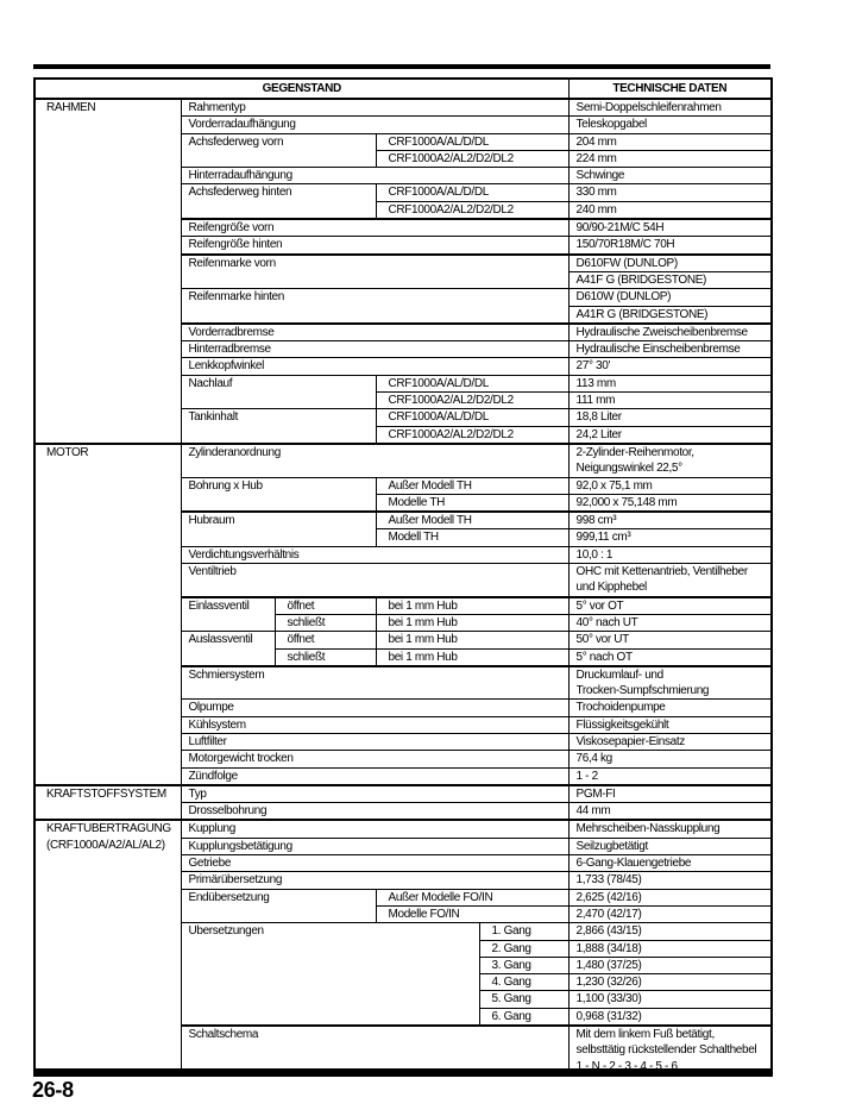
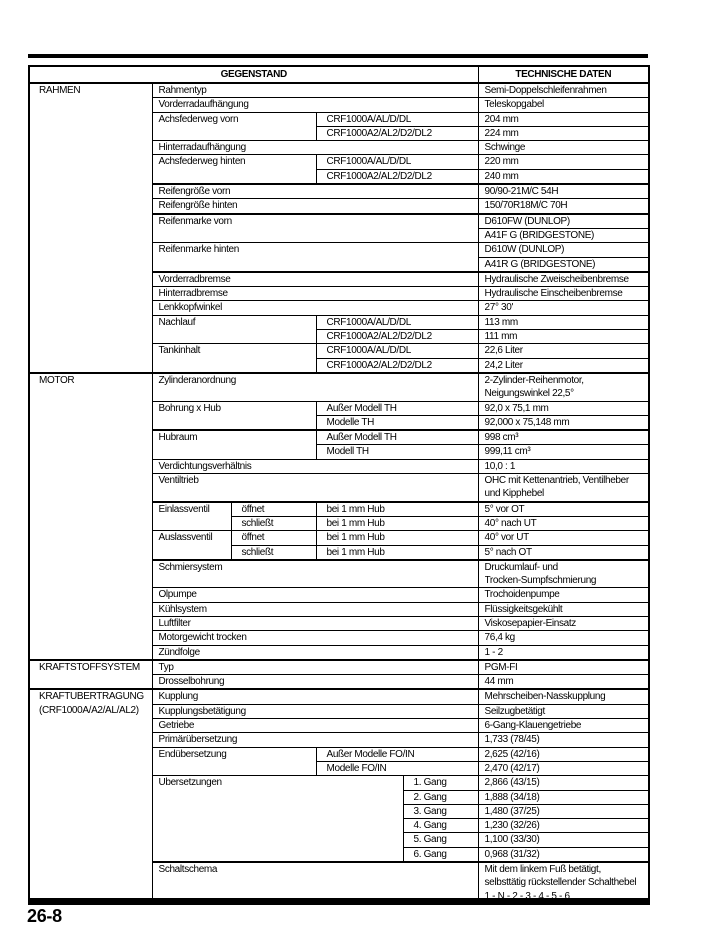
  GEGENSTAND	TECHNISCHE DATEN
  RAHMEN	Rahmentyp	Semi-Doppelschleifenrahmen
  Vorderradaufhängung	Teleskopgabel
  Achsfederweg vorn	CRF1000A/AL/D/DL	204 mm
  CRF1000A2/AL2/D2/DL2	224 mm
  Hinterradaufhängung	Schwinge
- Achsfederweg hinten	CRF1000A/AL/D/DL	330 mm
+ Achsfederweg hinten	CRF1000A/AL/D/DL	220 mm
  CRF1000A2/AL2/D2/DL2	240 mm
  Reifengröße vorn	90/90-21M/C 54H
  Reifengröße hinten	150/70R18M/C 70H
  Reifenmarke vorn	D610FW (DUNLOP)
  A41F G (BRIDGESTONE)
  Reifenmarke hinten	D610W (DUNLOP)
  A41R G (BRIDGESTONE)
  Vorderradbremse	Hydraulische Zweischeibenbremse
  Hinterradbremse	Hydraulische Einscheibenbremse
  Lenkkopfwinkel	27° 30'
  Nachlauf	CRF1000A/AL/D/DL	113 mm
  CRF1000A2/AL2/D2/DL2	111 mm
- Tankinhalt	CRF1000A/AL/D/DL	18,8 Liter
+ Tankinhalt	CRF1000A/AL/D/DL	22,6 Liter
  CRF1000A2/AL2/D2/DL2	24,2 Liter
  MOTOR	Zylinderanordnung	2-Zylinder-Reihenmotor, Neigungswinkel 22,5°
  Bohrung x Hub	Außer Modell TH	92,0 x 75,1 mm
  Modelle TH	92,000 x 75,148 mm
  Hubraum	Außer Modell TH	998 cm³
  Modell TH	999,11 cm³
  Verdichtungsverhältnis	10,0 : 1
  Ventiltrieb	OHC mit Kettenantrieb, Ventilheber und Kipphebel
  Einlassventil	öffnet	bei 1 mm Hub	5° vor OT
  schließt	bei 1 mm Hub	40° nach UT
- Auslassventil	öffnet	bei 1 mm Hub	50° vor UT
+ Auslassventil	öffnet	bei 1 mm Hub	40° vor UT
  schließt	bei 1 mm Hub	5° nach OT
  Schmiersystem	Druckumlauf- und Trocken-Sumpfschmierung
  Olpumpe	Trochoidenpumpe
  Kühlsystem	Flüssigkeitsgekühlt
  Luftfilter	Viskosepapier-Einsatz
  Motorgewicht trocken	76,4 kg
  Zündfolge	1 - 2
  KRAFTSTOFFSYSTEM	Typ	PGM-FI
  Drosselbohrung	44 mm
  KRAFTUBERTRAGUNG (CRF1000A/A2/AL/AL2)	Kupplung	Mehrscheiben-Nasskupplung
  Kupplungsbetätigung	Seilzugbetätigt
  Getriebe	6-Gang-Klauengetriebe
  Primärübersetzung	1,733 (78/45)
  Endübersetzung	Außer Modelle FO/IN	2,625 (42/16)
  Modelle FO/IN	2,470 (42/17)
  Ubersetzungen	1. Gang	2,866 (43/15)
  2. Gang	1,888 (34/18)
  3. Gang	1,480 (37/25)
  4. Gang	1,230 (32/26)
  5. Gang	1,100 (33/30)
  6. Gang	0,968 (31/32)
  Schaltschema	Mit dem linkem Fuß betätigt, selbsttätig rückstellender Schalthebel 1 - N - 2 - 3 - 4 - 5 - 6
  26-8
